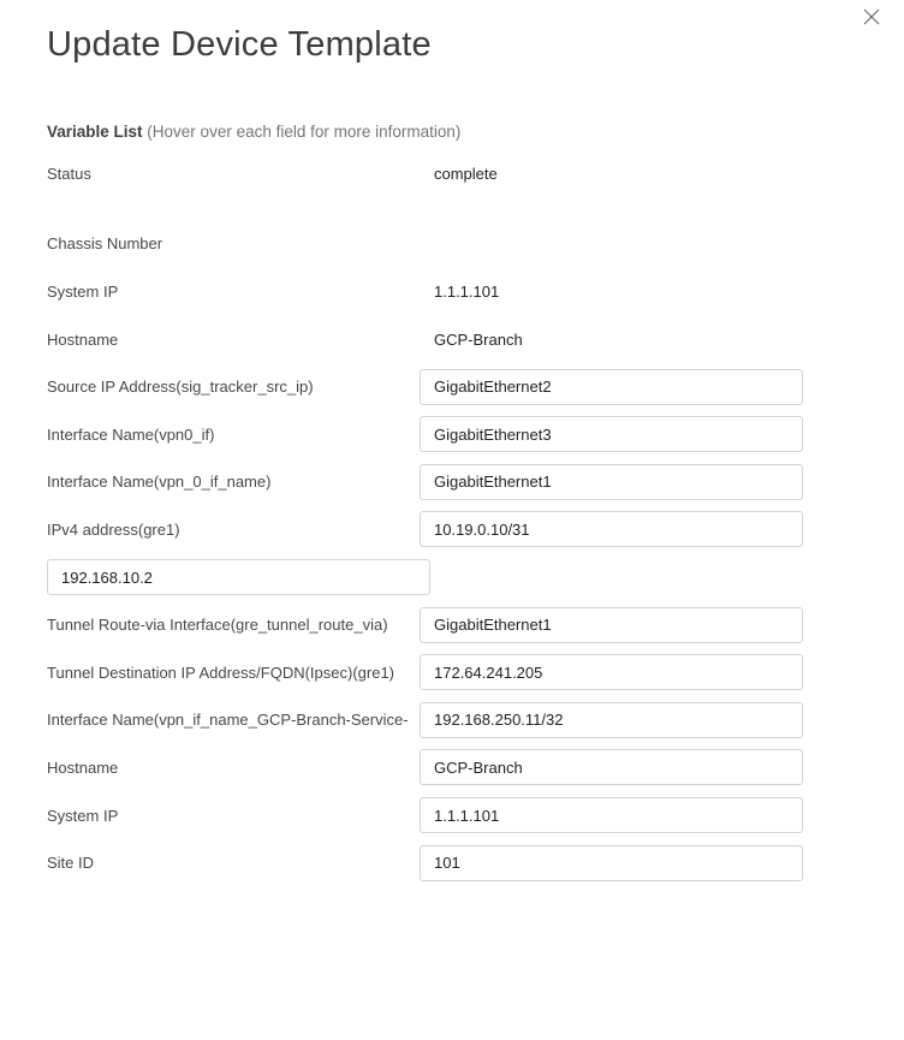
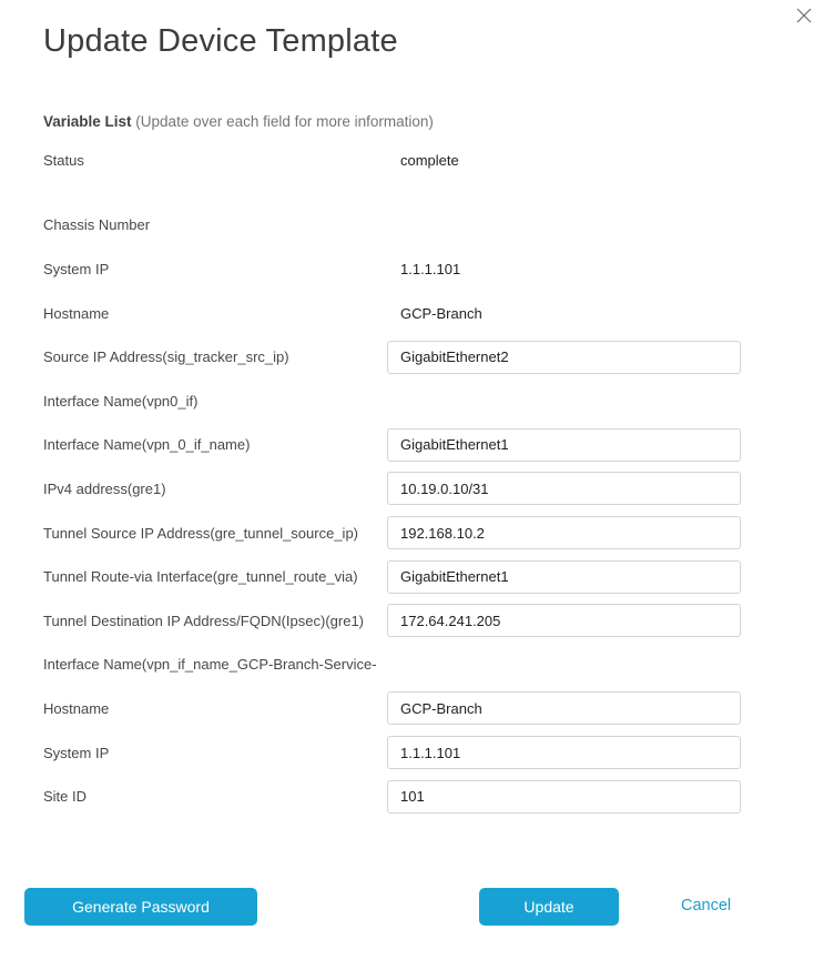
  Update Device Template
- Variable List (Hover over each field for more information)
+ Variable List (Update over each field for more information)
  Status
  complete
  Chassis Number
  System IP
  1.1.1.101
  Hostname
  GCP-Branch
  Source IP Address(sig_tracker_src_ip)
  GigabitEthernet2
  Interface Name(vpn0_if)
- GigabitEthernet3
  Interface Name(vpn_0_if_name)
  GigabitEthernet1
  IPv4 address(gre1)
  10.19.0.10/31
+ Tunnel Source IP Address(gre_tunnel_source_ip)
  192.168.10.2
  Tunnel Route-via Interface(gre_tunnel_route_via)
  GigabitEthernet1
  Tunnel Destination IP Address/FQDN(Ipsec)(gre1)
  172.64.241.205
  Interface Name(vpn_if_name_GCP-Branch-Service-
- 192.168.250.11/32
  Hostname
  GCP-Branch
  System IP
  1.1.1.101
  Site ID
  101
+ Generate Password
+ Update
+ Cancel
